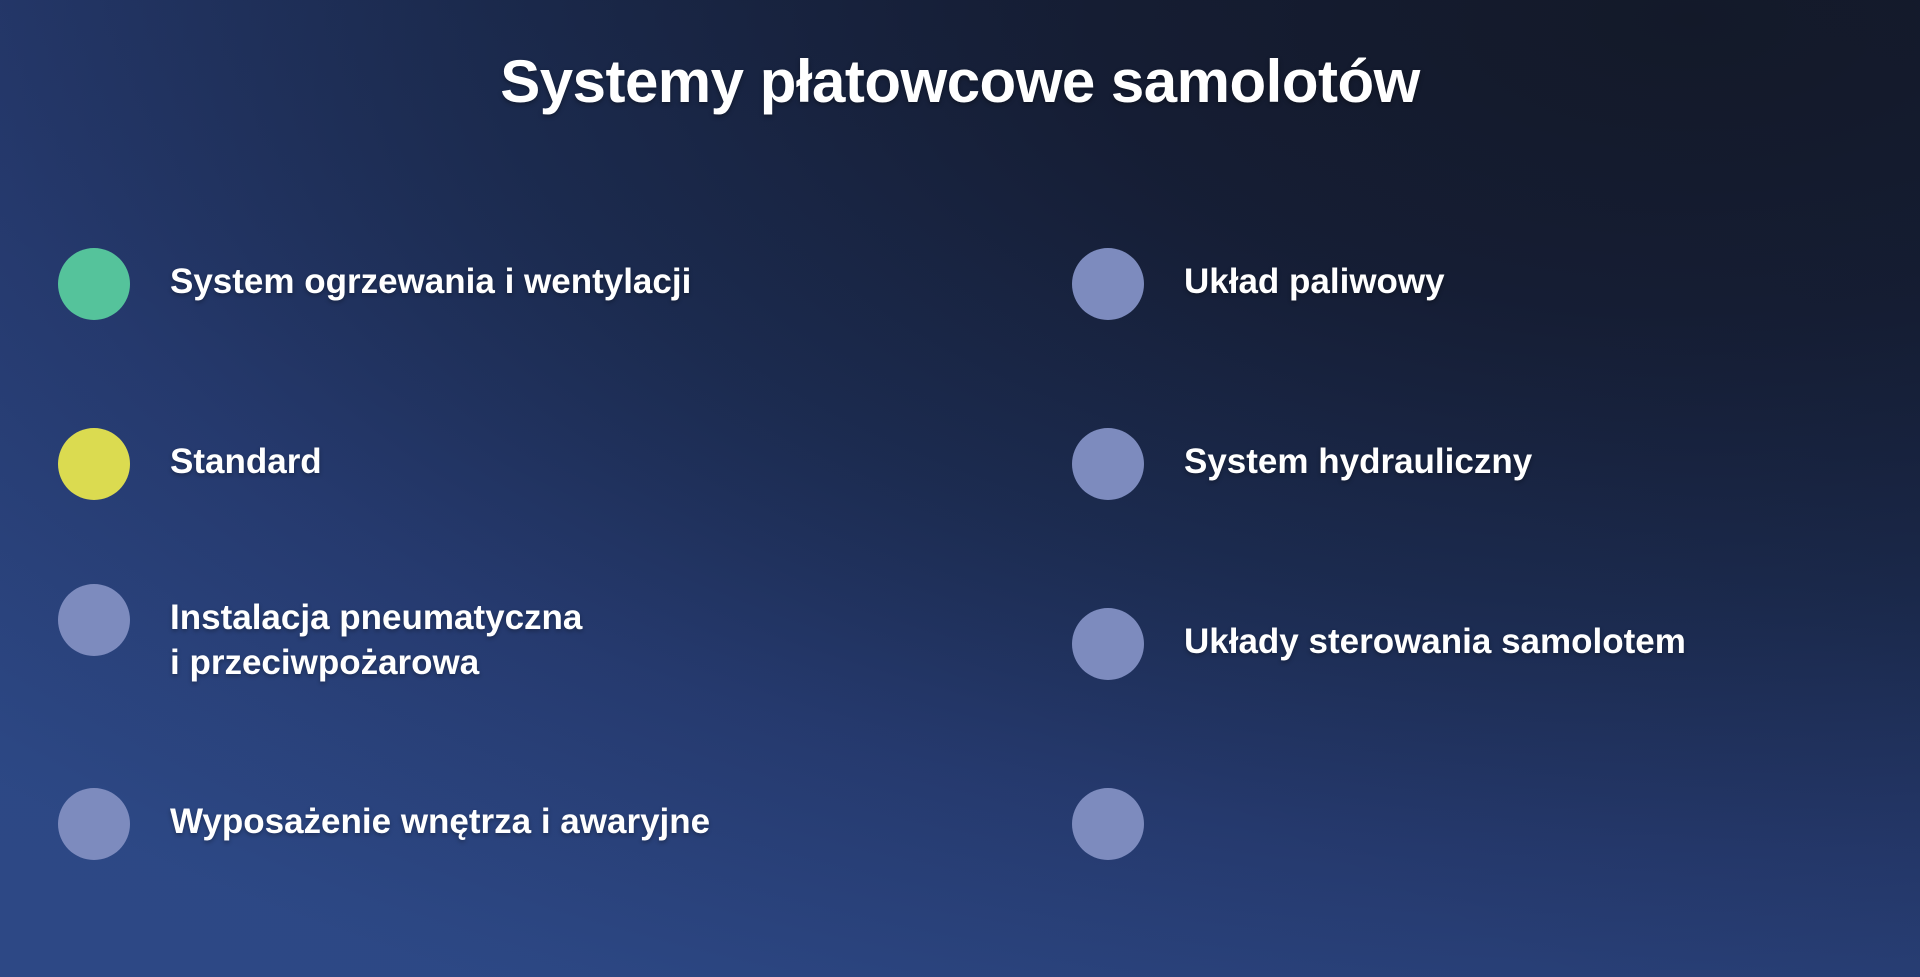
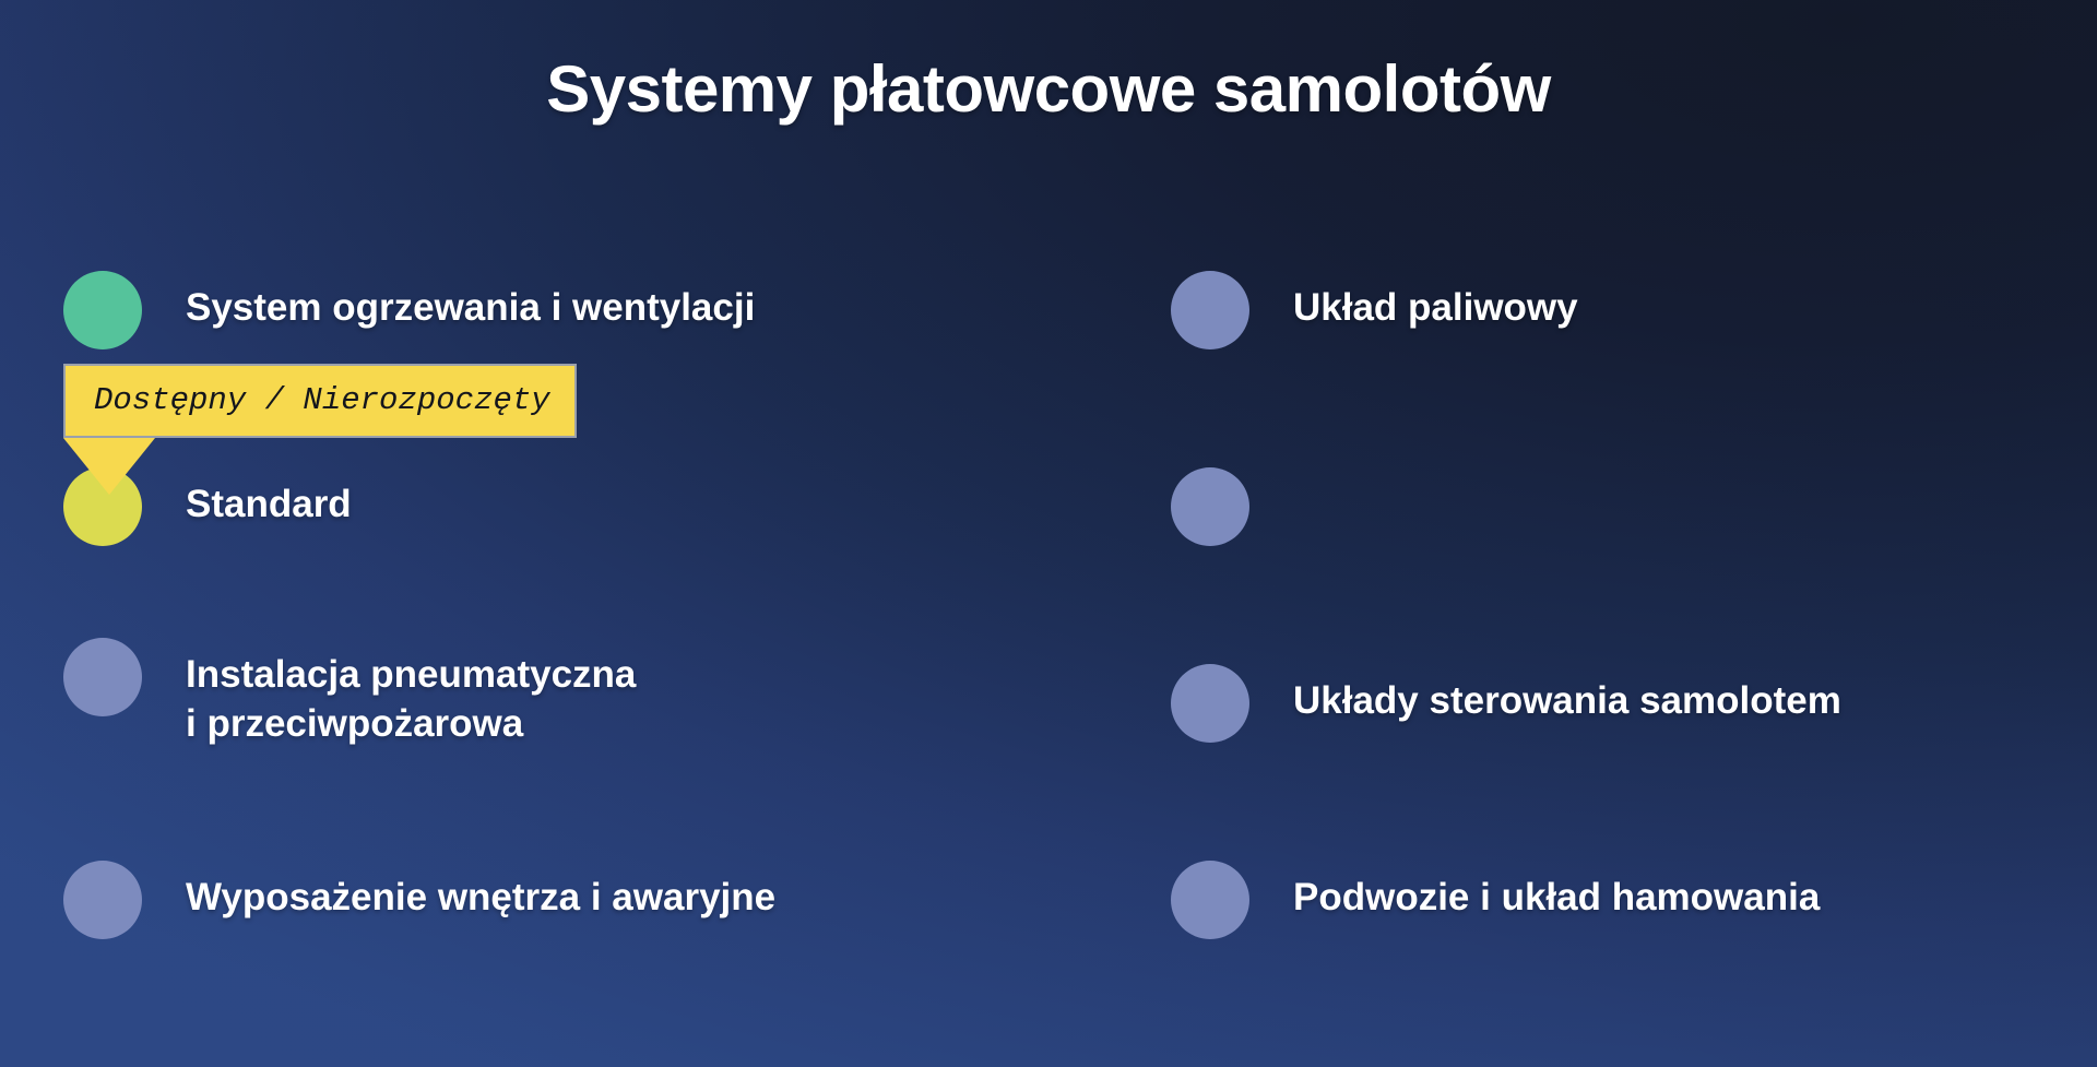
  Systemy płatowcowe samolotów
  System ogrzewania i wentylacji
  Standard
  Instalacja pneumatyczna
  i przeciwpożarowa
  Wyposażenie wnętrza i awaryjne
  Układ paliwowy
- System hydrauliczny
  Układy sterowania samolotem
+ Podwozie i układ hamowania
+ Dostępny / Nierozpoczęty
